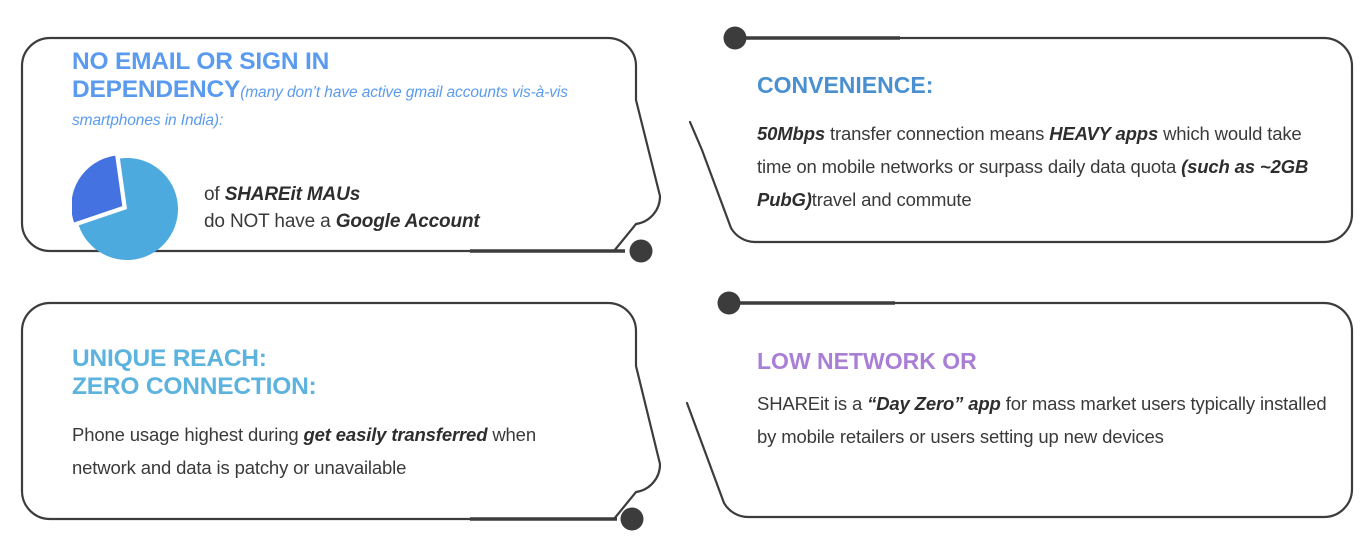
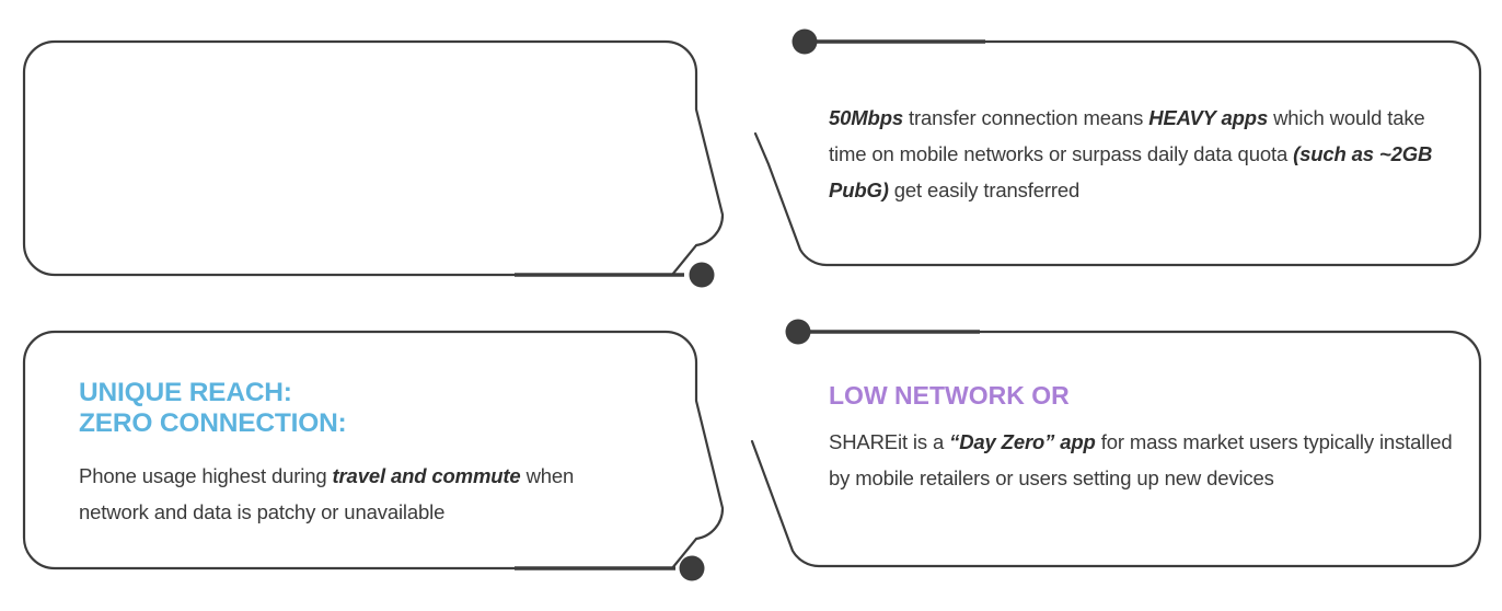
- NO EMAIL OR SIGN IN
- DEPENDENCY(many don’t have active gmail accounts vis-à-vis smartphones in India):
- of SHAREit MAUs
- do NOT have a Google Account
- CONVENIENCE:
- 50Mbps transfer connection means HEAVY apps which would take time on mobile networks or surpass daily data quota (such as ~2GB PubG)travel and commute
+ 50Mbps transfer connection means HEAVY apps which would take time on mobile networks or surpass daily data quota (such as ~2GB PubG) get easily transferred
  UNIQUE REACH:
  ZERO CONNECTION:
- Phone usage highest during get easily transferred when network and data is patchy or unavailable
+ Phone usage highest during travel and commute when network and data is patchy or unavailable
  LOW NETWORK OR
  SHAREit is a “Day Zero” app for mass market users typically installed by mobile retailers or users setting up new devices
